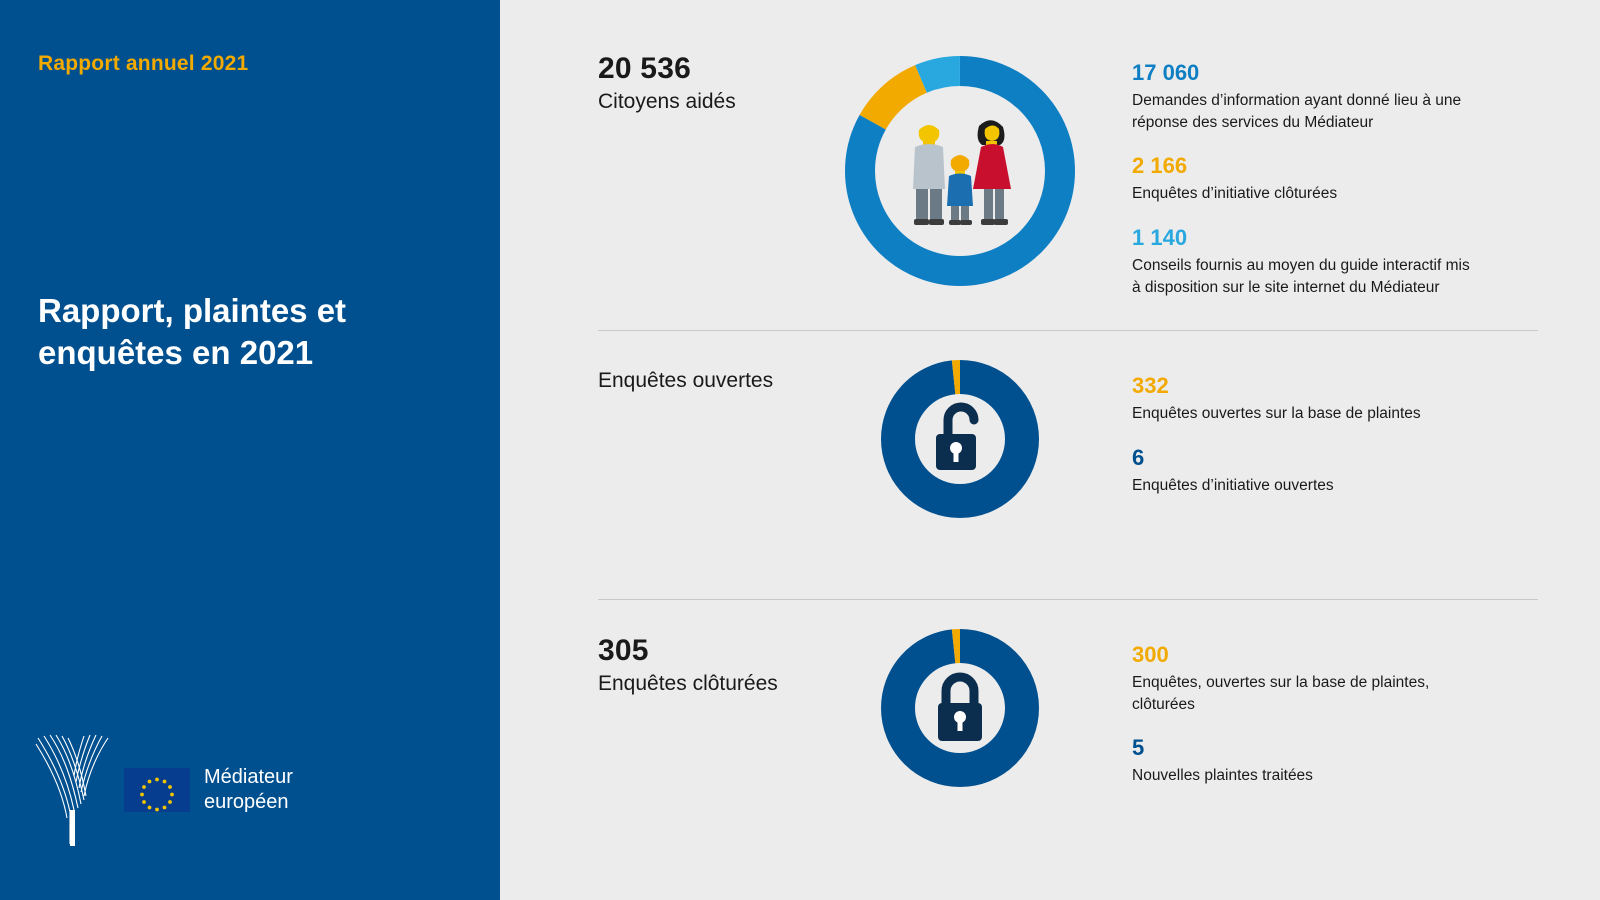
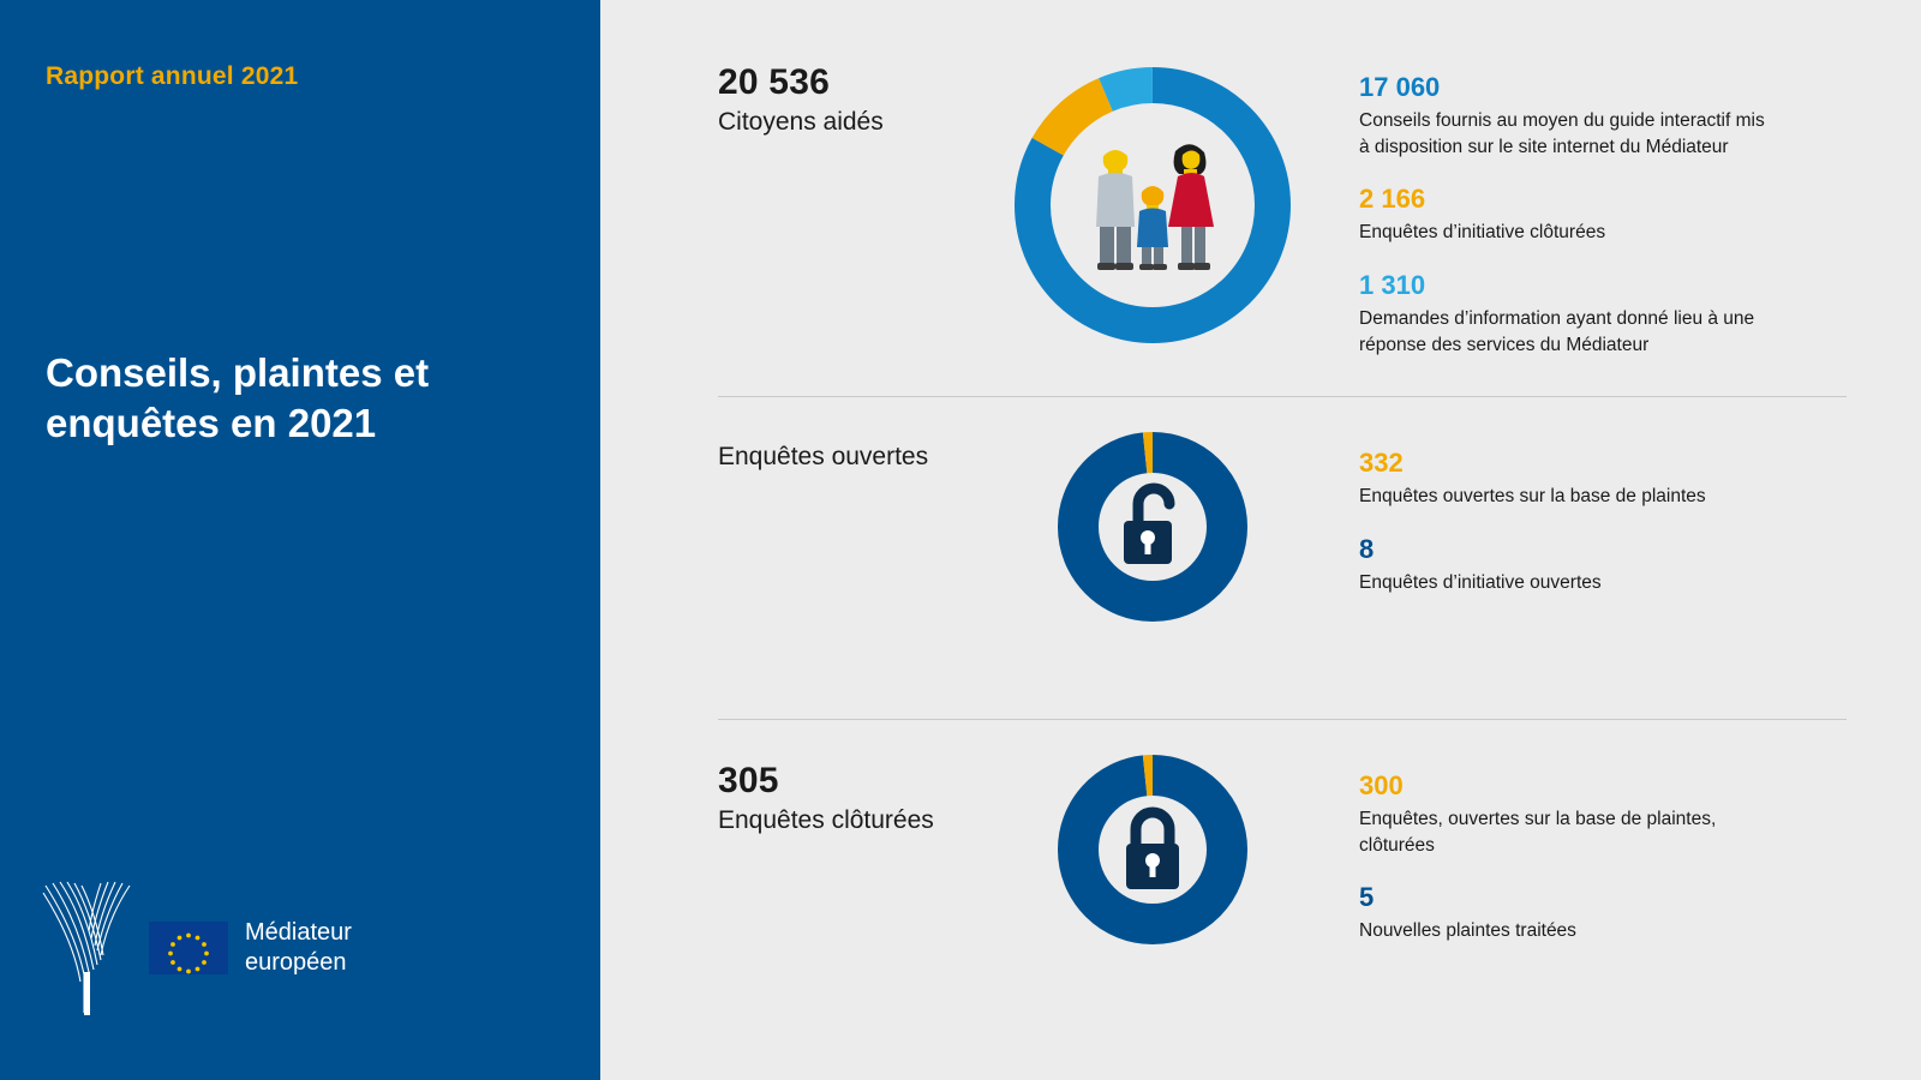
  Rapport annuel 2021
- Rapport, plaintes et enquêtes en 2021
+ Conseils, plaintes et enquêtes en 2021
  Médiateur
  européen
  20 536
  Citoyens aidés
  17 060
- Demandes d’information ayant donné lieu à une réponse des services du Médiateur
+ Conseils fournis au moyen du guide interactif mis à disposition sur le site internet du Médiateur
  2 166
  Enquêtes d’initiative clôturées
- 1 140
+ 1 310
- Conseils fournis au moyen du guide interactif mis à disposition sur le site internet du Médiateur
+ Demandes d’information ayant donné lieu à une réponse des services du Médiateur
  Enquêtes ouvertes
  332
  Enquêtes ouvertes sur la base de plaintes
- 6
+ 8
  Enquêtes d’initiative ouvertes
  305
  Enquêtes clôturées
  300
  Enquêtes, ouvertes sur la base de plaintes, clôturées
  5
  Nouvelles plaintes traitées
